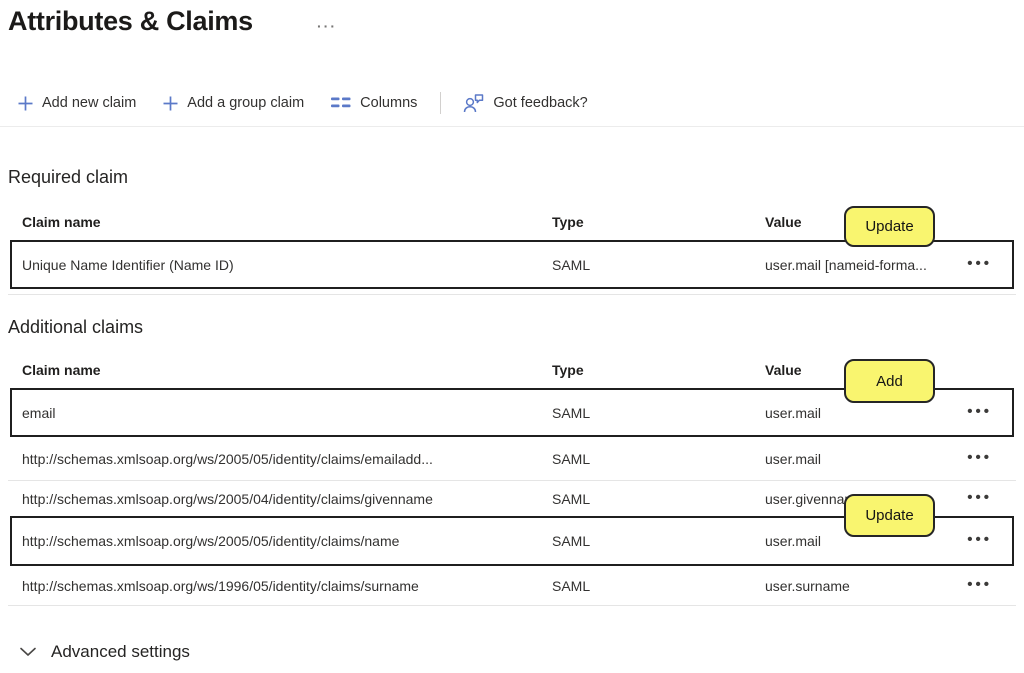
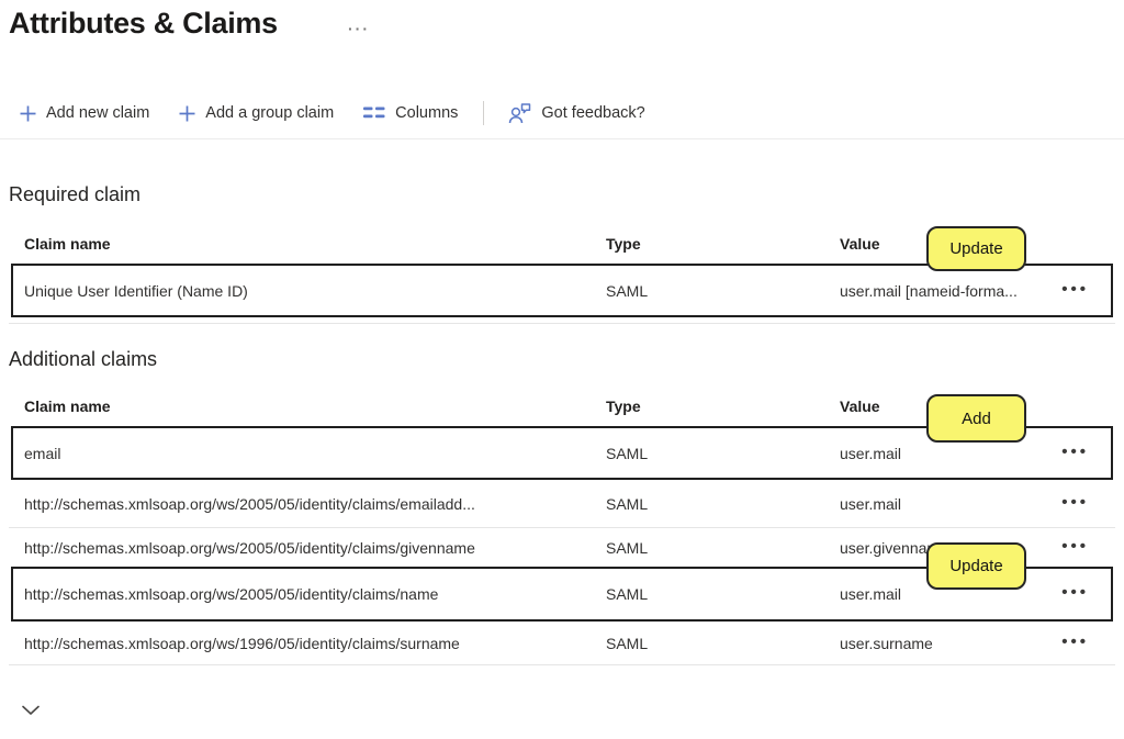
  Attributes & Claims
  ···
  Add new claim
  Add a group claim
  Columns
  Got feedback?
  Required claim
  Claim name
  Type
  Value
- Unique Name Identifier (Name ID)
+ Unique User Identifier (Name ID)
  SAML
  user.mail [nameid-forma...
  •••
  Additional claims
  Claim name
  Type
  Value
  email
  SAML
  user.mail
  •••
  http://schemas.xmlsoap.org/ws/2005/05/identity/claims/emailadd...
  SAML
  user.mail
  •••
- http://schemas.xmlsoap.org/ws/2005/04/identity/claims/givenname
+ http://schemas.xmlsoap.org/ws/2005/05/identity/claims/givenname
  SAML
  user.givenna
  •••
  http://schemas.xmlsoap.org/ws/2005/05/identity/claims/name
  SAML
  user.mail
  •••
  http://schemas.xmlsoap.org/ws/1996/05/identity/claims/surname
  SAML
  user.surname
  •••
  Update
  Add
  Update
- Advanced settings
